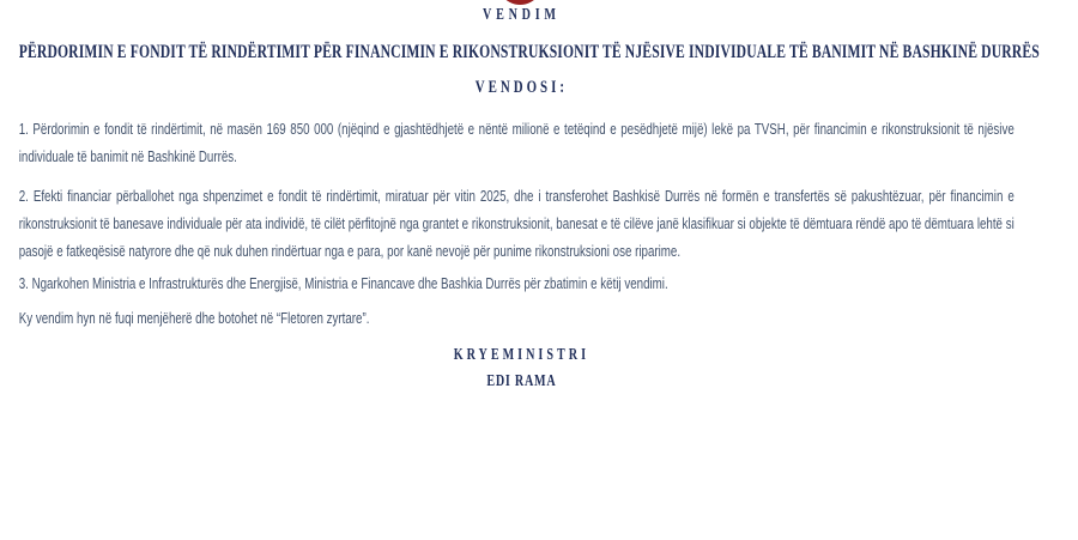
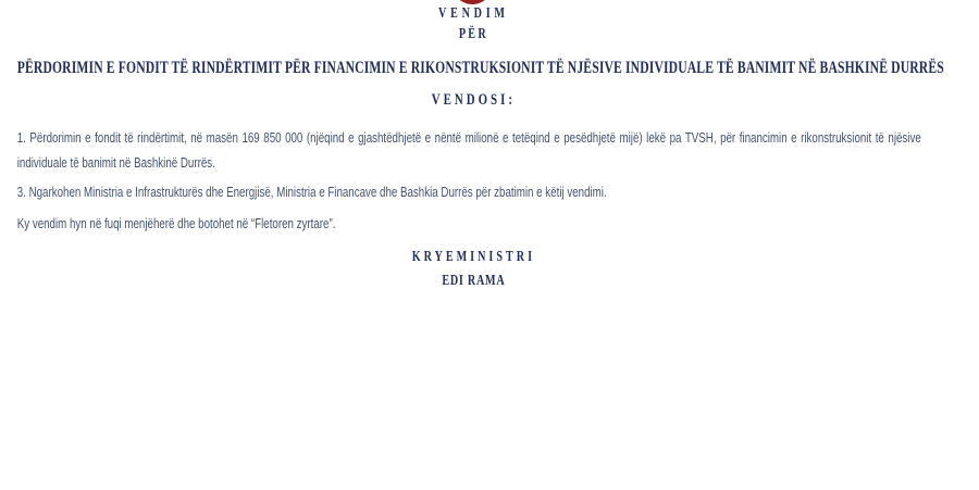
  VENDIM
+ PËR
  PËRDORIMIN E FONDIT TË RINDËRTIMIT PËR FINANCIMIN E RIKONSTRUKSIONIT TË NJËSIVE INDIVIDUALE TË BANIMIT NË BASHKINË DURRËS
  VENDOSI:
  1. Përdorimin e fondit të rindërtimit, në masën 169 850 000 (njëqind e gjashtëdhjetë e nëntë milionë e tetëqind e pesëdhjetë mijë) lekë pa TVSH, për financimin e rikonstruksionit të njësive individuale të banimit në Bashkinë Durrës.
- 2. Efekti financiar përballohet nga shpenzimet e fondit të rindërtimit, miratuar për vitin 2025, dhe i transferohet Bashkisë Durrës në formën e transfertës së pakushtëzuar, për financimin e rikonstruksionit të banesave individuale për ata individë, të cilët përfitojnë nga grantet e rikonstruksionit, banesat e të cilëve janë klasifikuar si objekte të dëmtuara rëndë apo të dëmtuara lehtë si pasojë e fatkeqësisë natyrore dhe që nuk duhen rindërtuar nga e para, por kanë nevojë për punime rikonstruksioni ose riparime.
  3. Ngarkohen Ministria e Infrastrukturës dhe Energjisë, Ministria e Financave dhe Bashkia Durrës për zbatimin e këtij vendimi.
  Ky vendim hyn në fuqi menjëherë dhe botohet në “Fletoren zyrtare”.
  KRYEMINISTRI
  EDI RAMA
